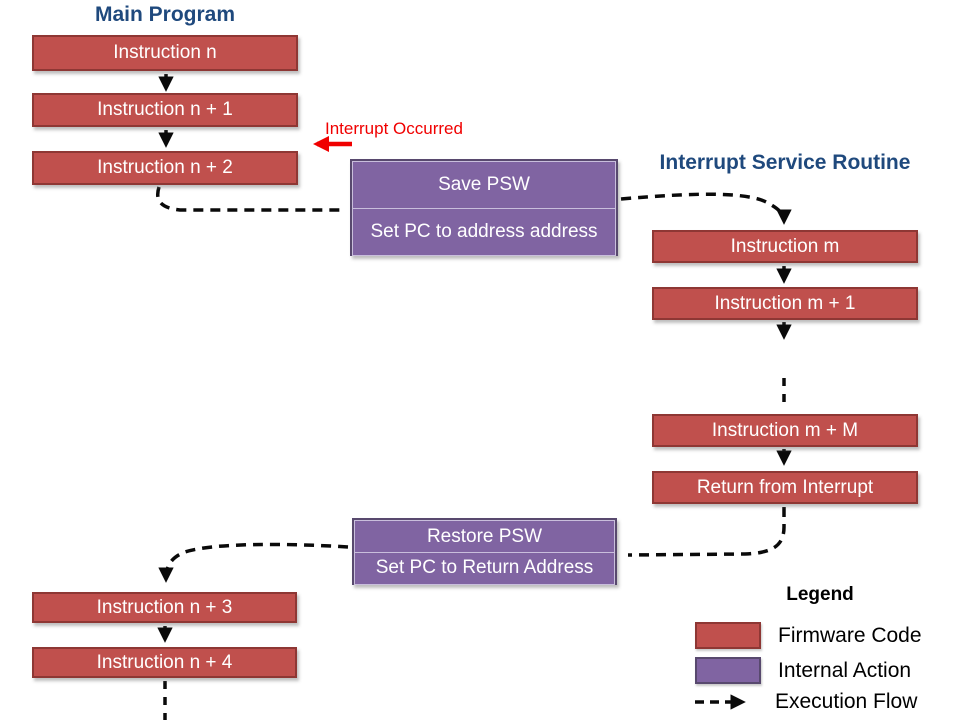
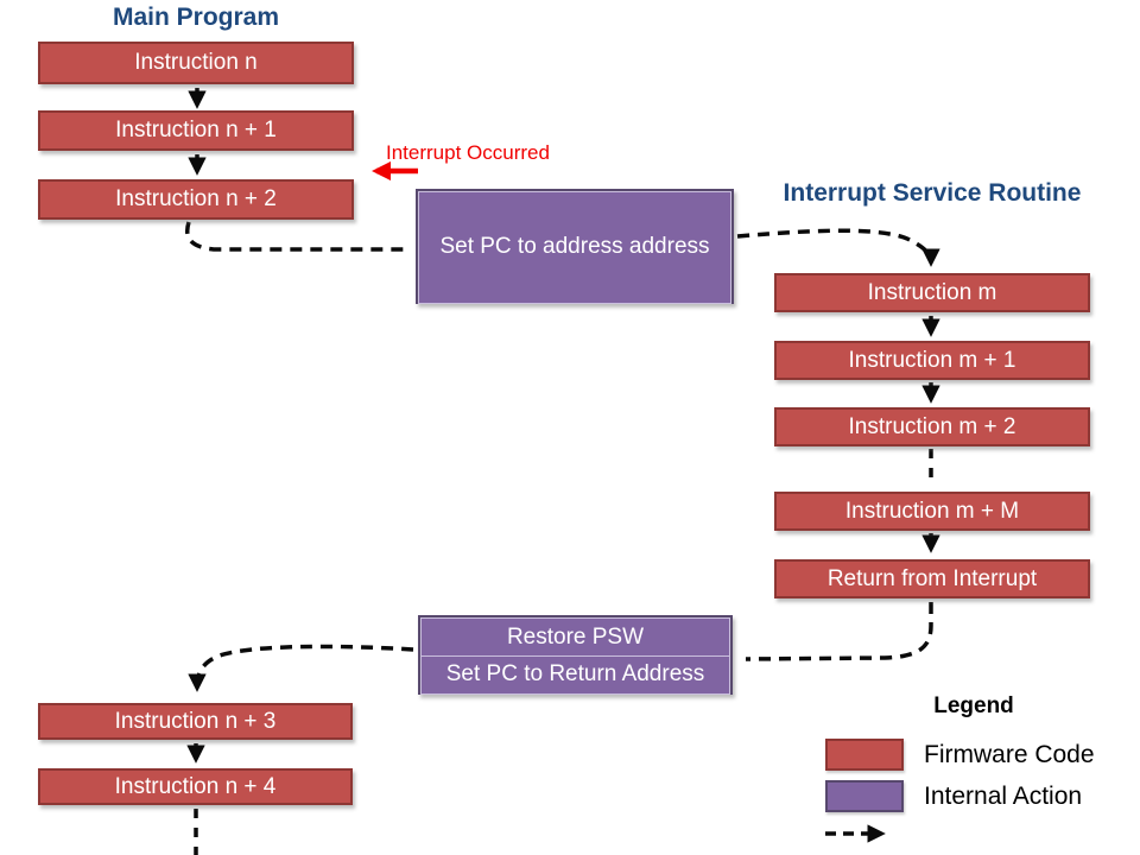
  Main Program
  Interrupt Service Routine
  Interrupt Occurred
  Instruction n
  Instruction n + 1
  Instruction n + 2
- Save PSW
  Set PC to address address
  Instruction m
  Instruction m + 1
+ Instruction m + 2
  Instruction m + M
  Return from Interrupt
  Restore PSW
  Set PC to Return Address
  Instruction n + 3
  Instruction n + 4
  Legend
  Firmware Code
  Internal Action
- Execution Flow
